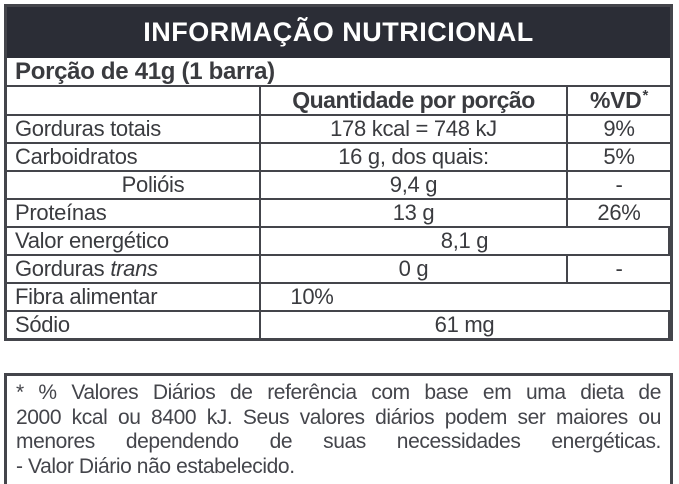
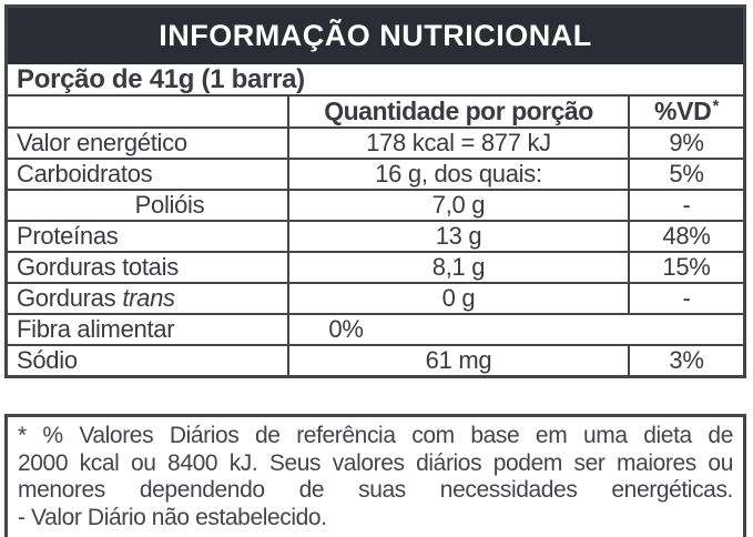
  INFORMAÇÃO NUTRICIONAL
  Porção de 41g (1 barra)
  Quantidade por porção
  %VD
  *
- Gorduras totais
+ Valor energético
- 178 kcal = 748 kJ
+ 178 kcal = 877 kJ
  9%
  Carboidratos
  16 g, dos quais:
  5%
  Polióis
- 9,4 g
+ 7,0 g
  -
  Proteínas
  13 g
- 26%
+ 48%
- Valor energético
+ Gorduras totais
  8,1 g
+ 15%
  Gorduras
  trans
  0 g
  -
  Fibra alimentar
- 10%
+ 0%
  Sódio
  61 mg
+ 3%
  * % Valores Diários de referência com base em uma dieta de
  2000 kcal ou 8400 kJ. Seus valores diários podem ser maiores ou
  menores dependendo de suas necessidades energéticas.
  - Valor Diário não estabelecido.
